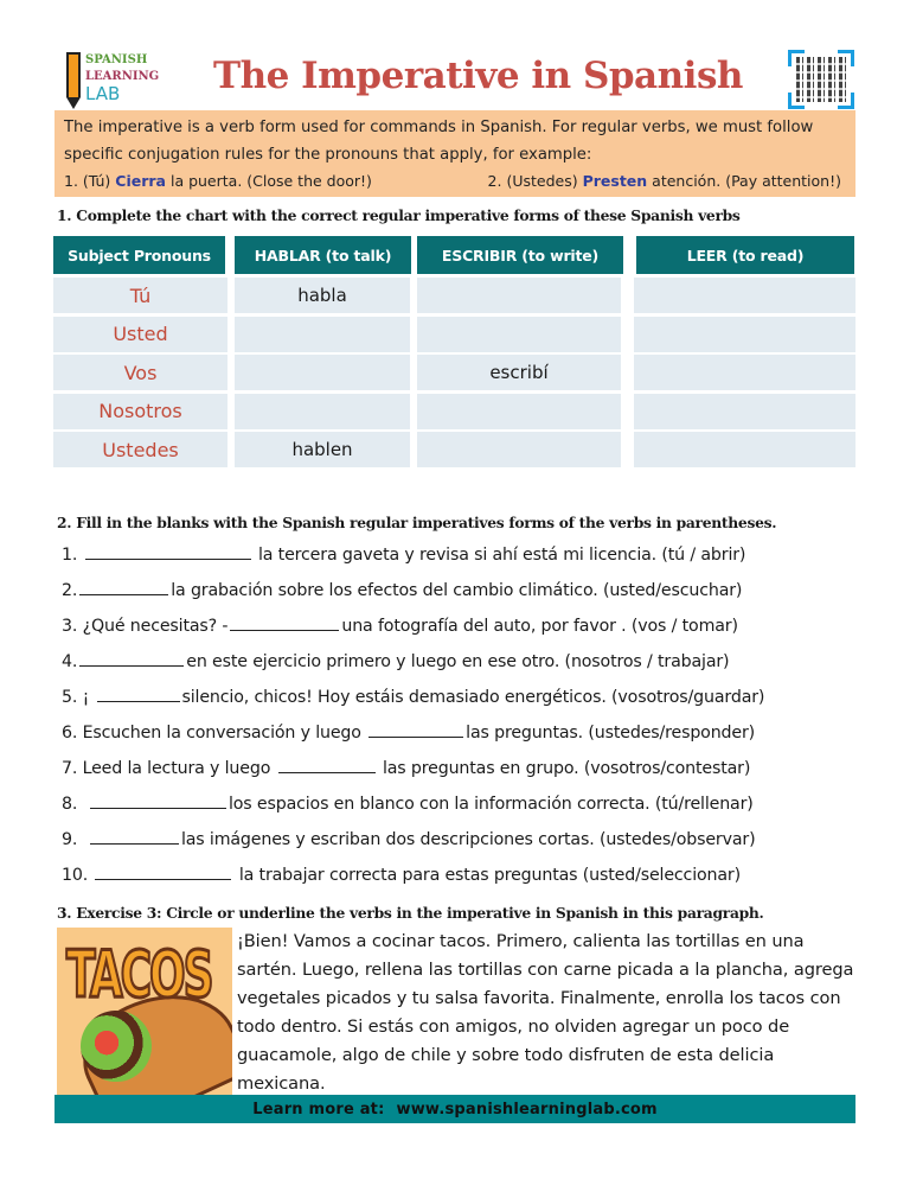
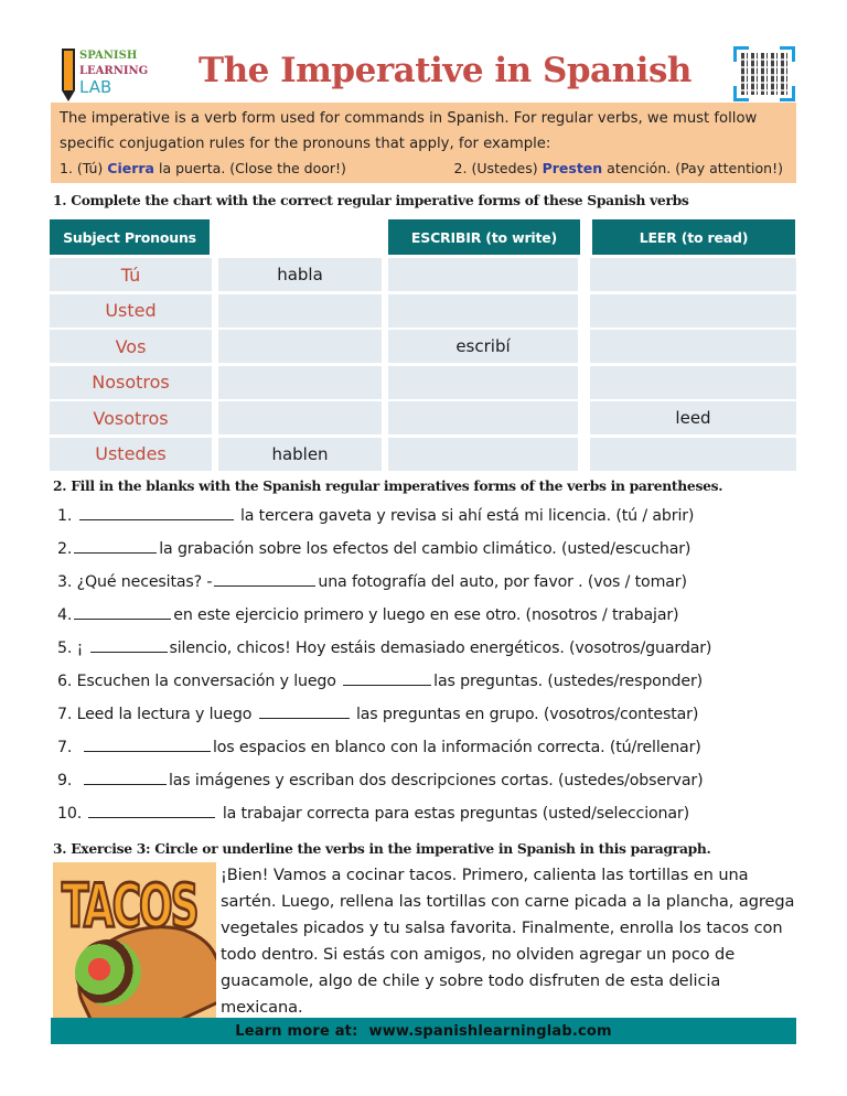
  SPANISH
  LEARNING
  LAB
  The Imperative in Spanish
  The imperative is a verb form used for commands in Spanish. For regular verbs, we must follow
  specific conjugation rules for the pronouns that apply, for example:
  1. (Tú) Cierra la puerta. (Close the door!)
  2. (Ustedes) Presten atención. (Pay attention!)
  1. Complete the chart with the correct regular imperative forms of these Spanish verbs
  Subject Pronouns
- HABLAR (to talk)
  ESCRIBIR (to write)
  LEER (to read)
  Tú
  habla
  Usted
  Vos
  escribí
  Nosotros
+ Vosotros
+ leed
  Ustedes
  hablen
  2. Fill in the blanks with the Spanish regular imperatives forms of the verbs in parentheses.
  1. la tercera gaveta y revisa si ahí está mi licencia. (tú / abrir)
  2. la grabación sobre los efectos del cambio climático. (usted/escuchar)
  3. ¿Qué necesitas? - una fotografía del auto, por favor . (vos / tomar)
  4. en este ejercicio primero y luego en ese otro. (nosotros / trabajar)
  5. ¡ silencio, chicos! Hoy estáis demasiado energéticos. (vosotros/guardar)
  6. Escuchen la conversación y luego las preguntas. (ustedes/responder)
  7. Leed la lectura y luego las preguntas en grupo. (vosotros/contestar)
- 8. los espacios en blanco con la información correcta. (tú/rellenar)
+ 7. los espacios en blanco con la información correcta. (tú/rellenar)
  9. las imágenes y escriban dos descripciones cortas. (ustedes/observar)
  10. la trabajar correcta para estas preguntas (usted/seleccionar)
  3. Exercise 3: Circle or underline the verbs in the imperative in Spanish in this paragraph.
  TACOS
  ¡Bien! Vamos a cocinar tacos. Primero, calienta las tortillas en una sartén. Luego, rellena las tortillas con carne picada a la plancha, agrega vegetales picados y tu salsa favorita. Finalmente, enrolla los tacos con todo dentro. Si estás con amigos, no olviden agregar un poco de guacamole, algo de chile y sobre todo disfruten de esta delicia mexicana.
  Learn more at:
  www.spanishlearninglab.com
